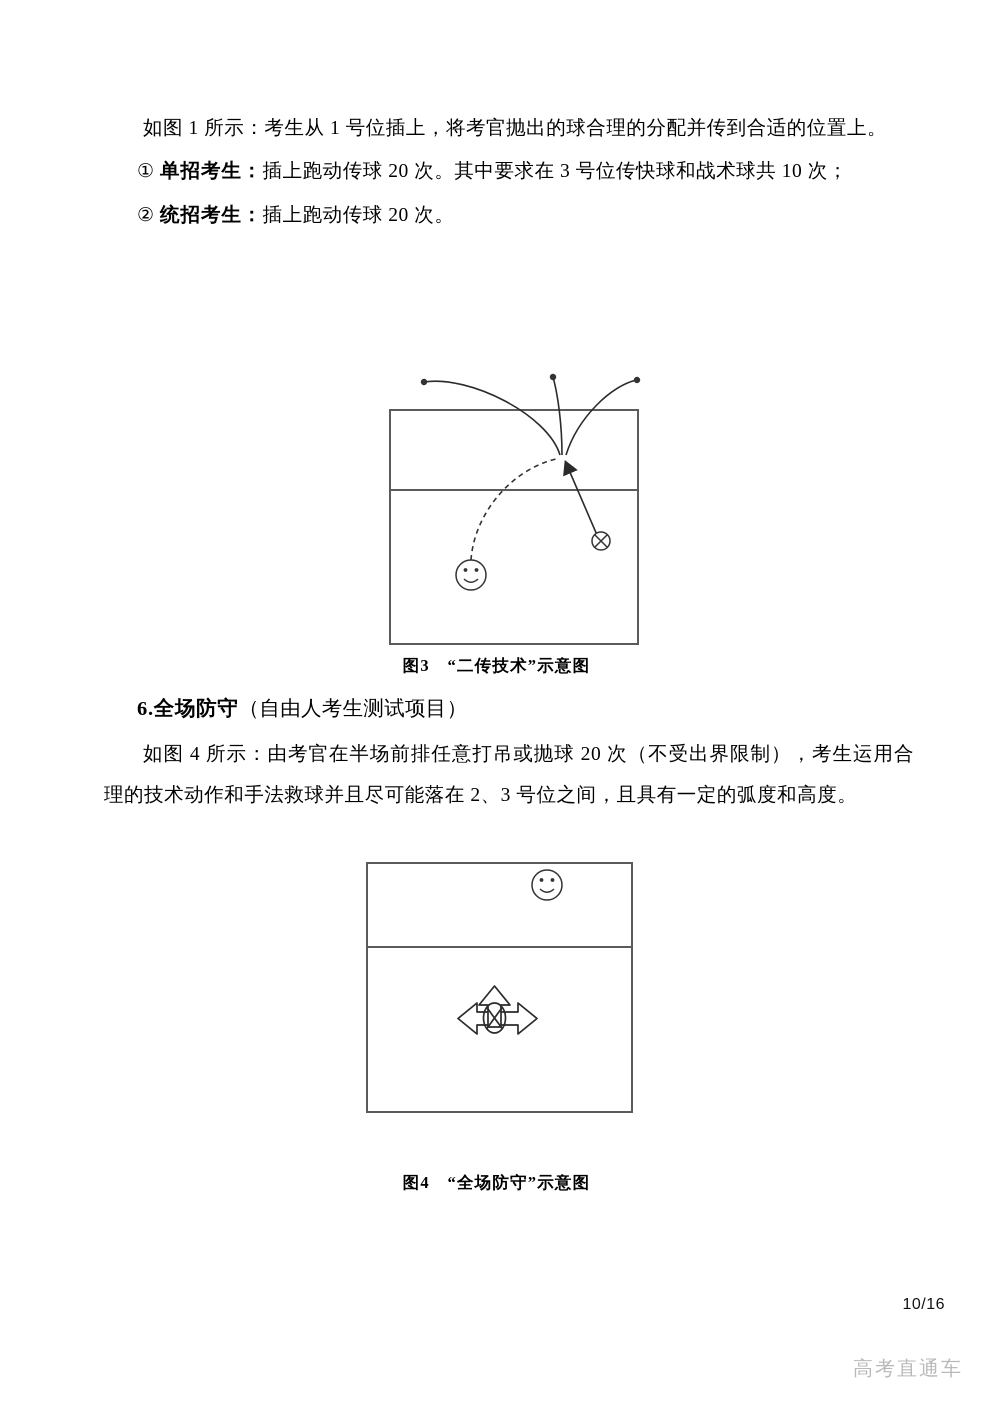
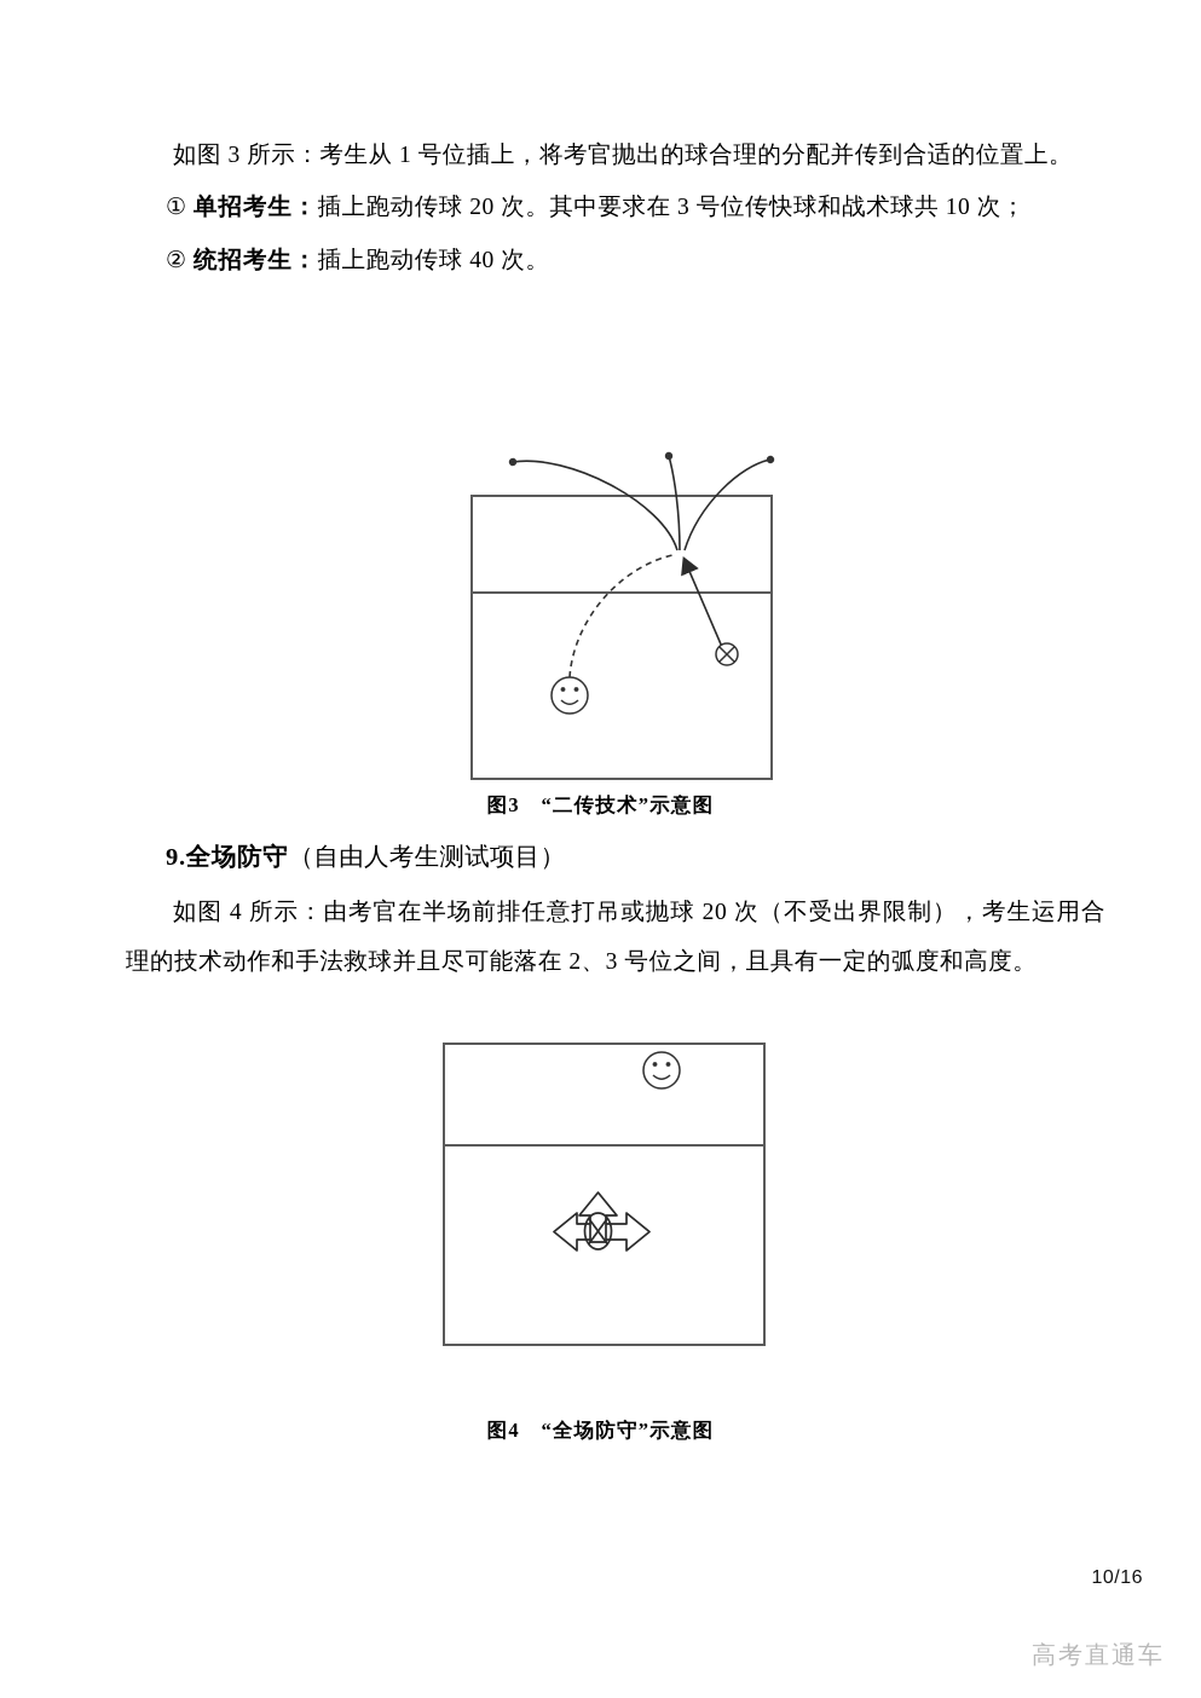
- 如图 1 所示：考生从 1 号位插上，将考官抛出的球合理的分配并传到合适的位置上。
+ 如图 3 所示：考生从 1 号位插上，将考官抛出的球合理的分配并传到合适的位置上。
  ① 单招考生：插上跑动传球 20 次。其中要求在 3 号位传快球和战术球共 10 次；
- ② 统招考生：插上跑动传球 20 次。
+ ② 统招考生：插上跑动传球 40 次。
  图3 “二传技术”示意图
- 6.全场防守（自由人考生测试项目）
+ 9.全场防守（自由人考生测试项目）
  如图 4 所示：由考官在半场前排任意打吊或抛球 20 次（不受出界限制），考生运用合理的技术动作和手法救球并且尽可能落在 2、3 号位之间，且具有一定的弧度和高度。
  图4 “全场防守”示意图
  10/16
  高考直通车
